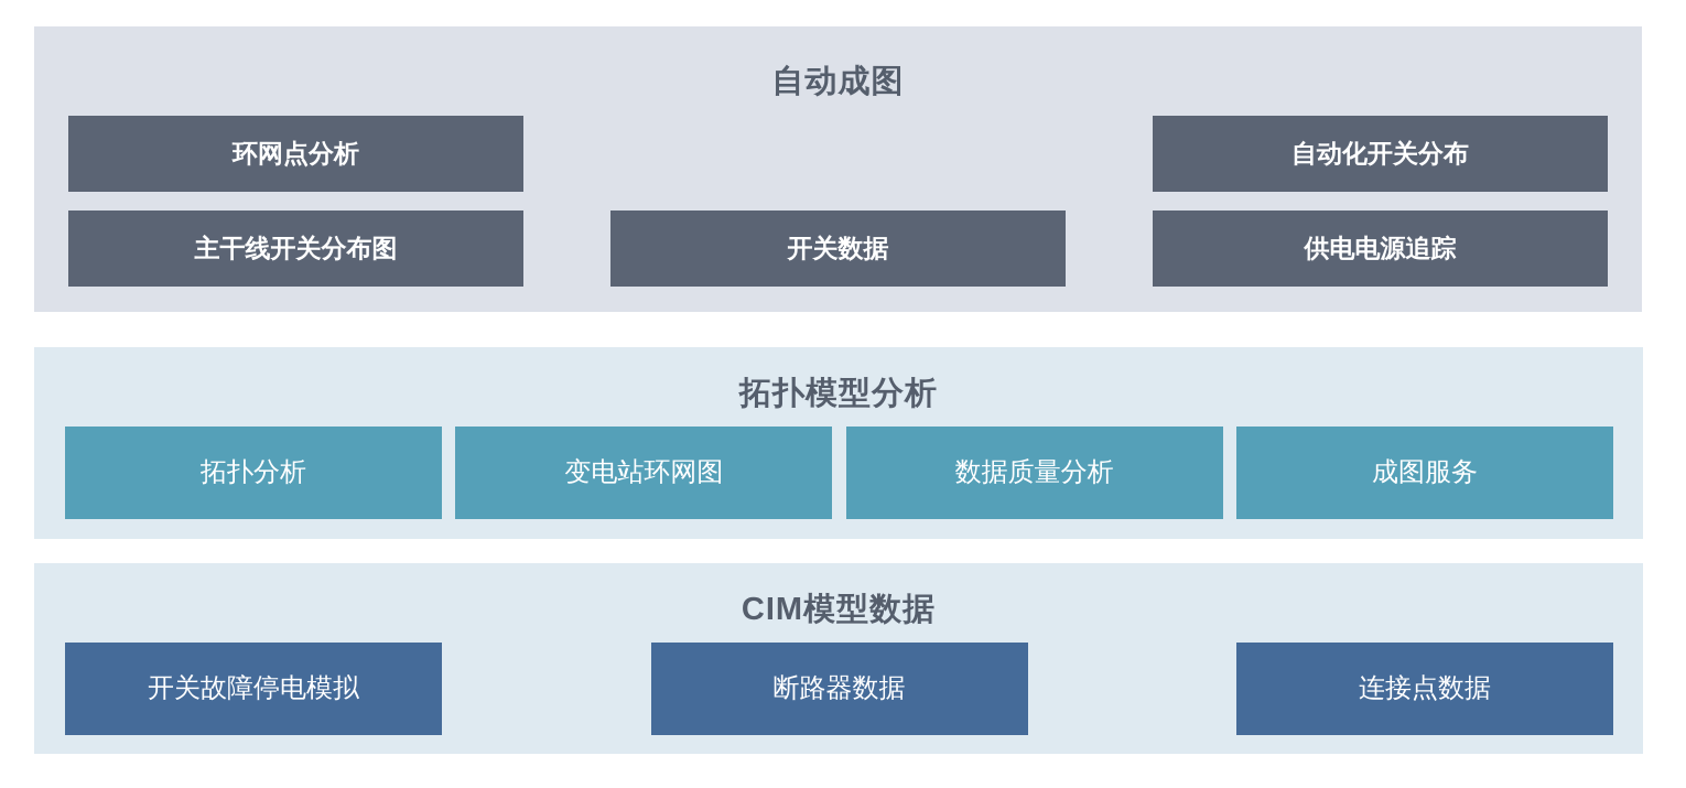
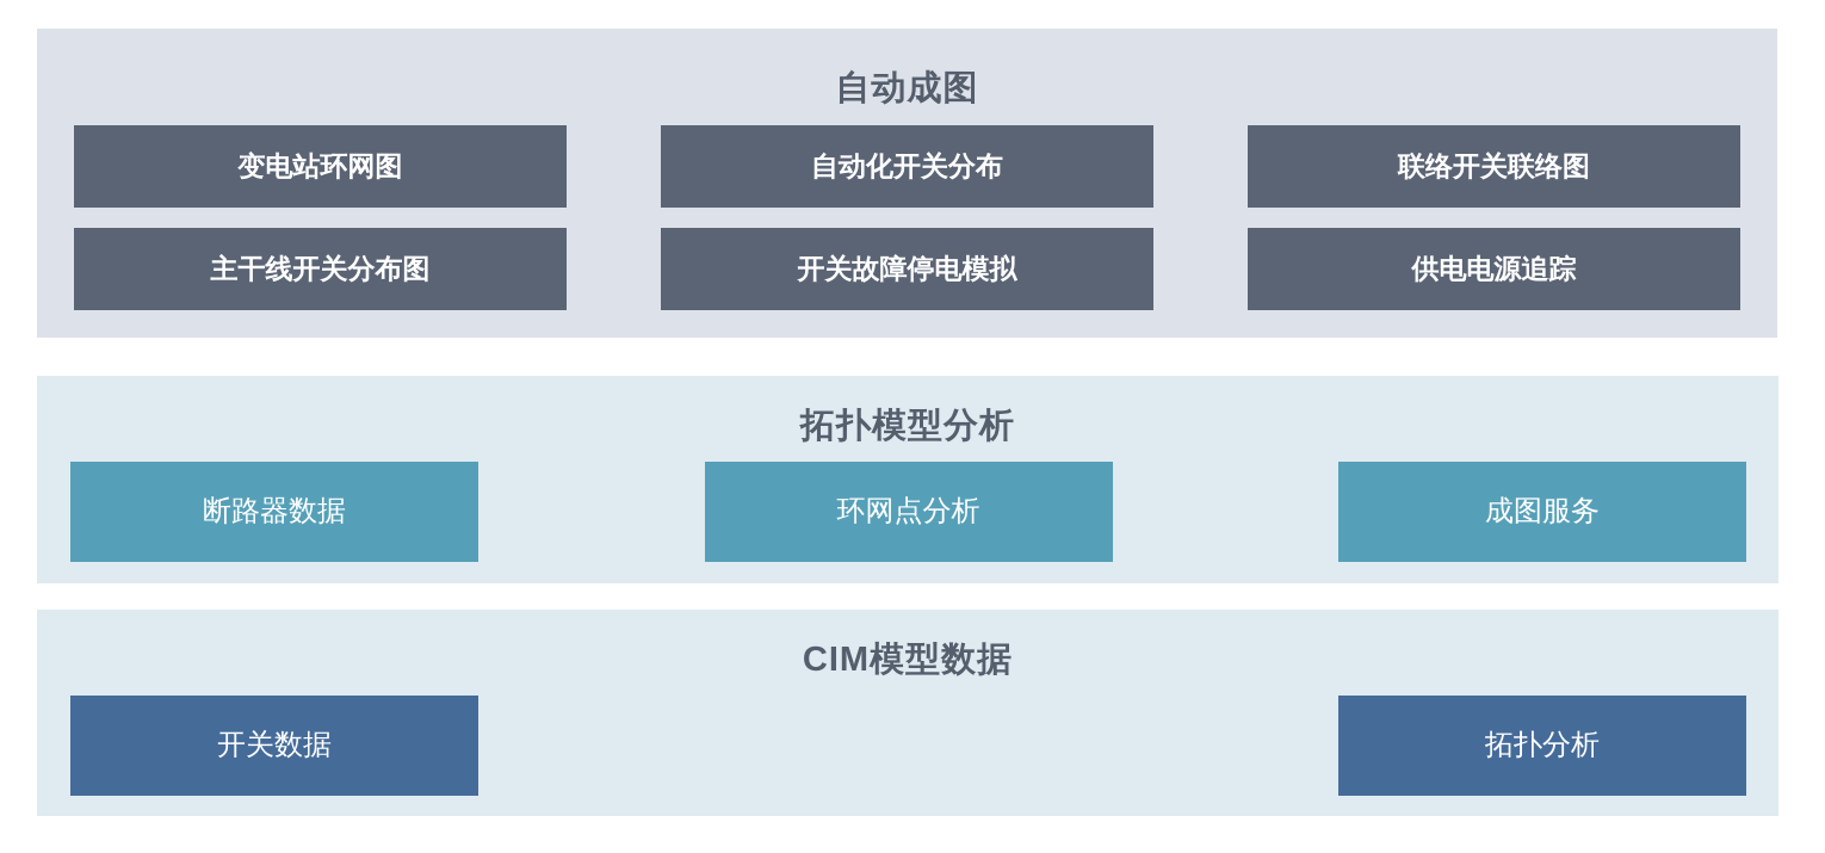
  自动成图
- 环网点分析
+ 变电站环网图
  自动化开关分布
+ 联络开关联络图
  主干线开关分布图
- 开关数据
+ 开关故障停电模拟
  供电电源追踪
  拓扑模型分析
- 拓扑分析
+ 断路器数据
- 变电站环网图
+ 环网点分析
- 数据质量分析
  成图服务
  CIM模型数据
- 开关故障停电模拟
+ 开关数据
- 断路器数据
+ 拓扑分析
- 连接点数据
